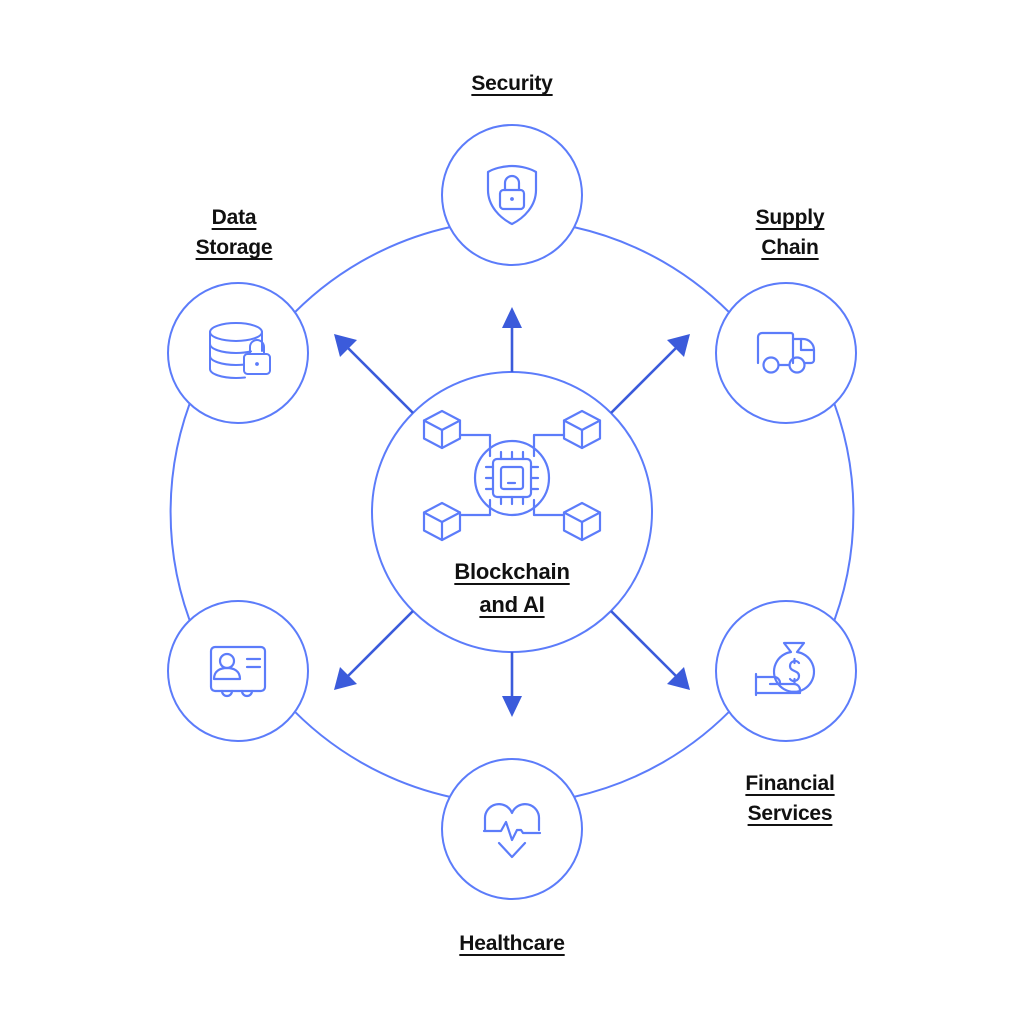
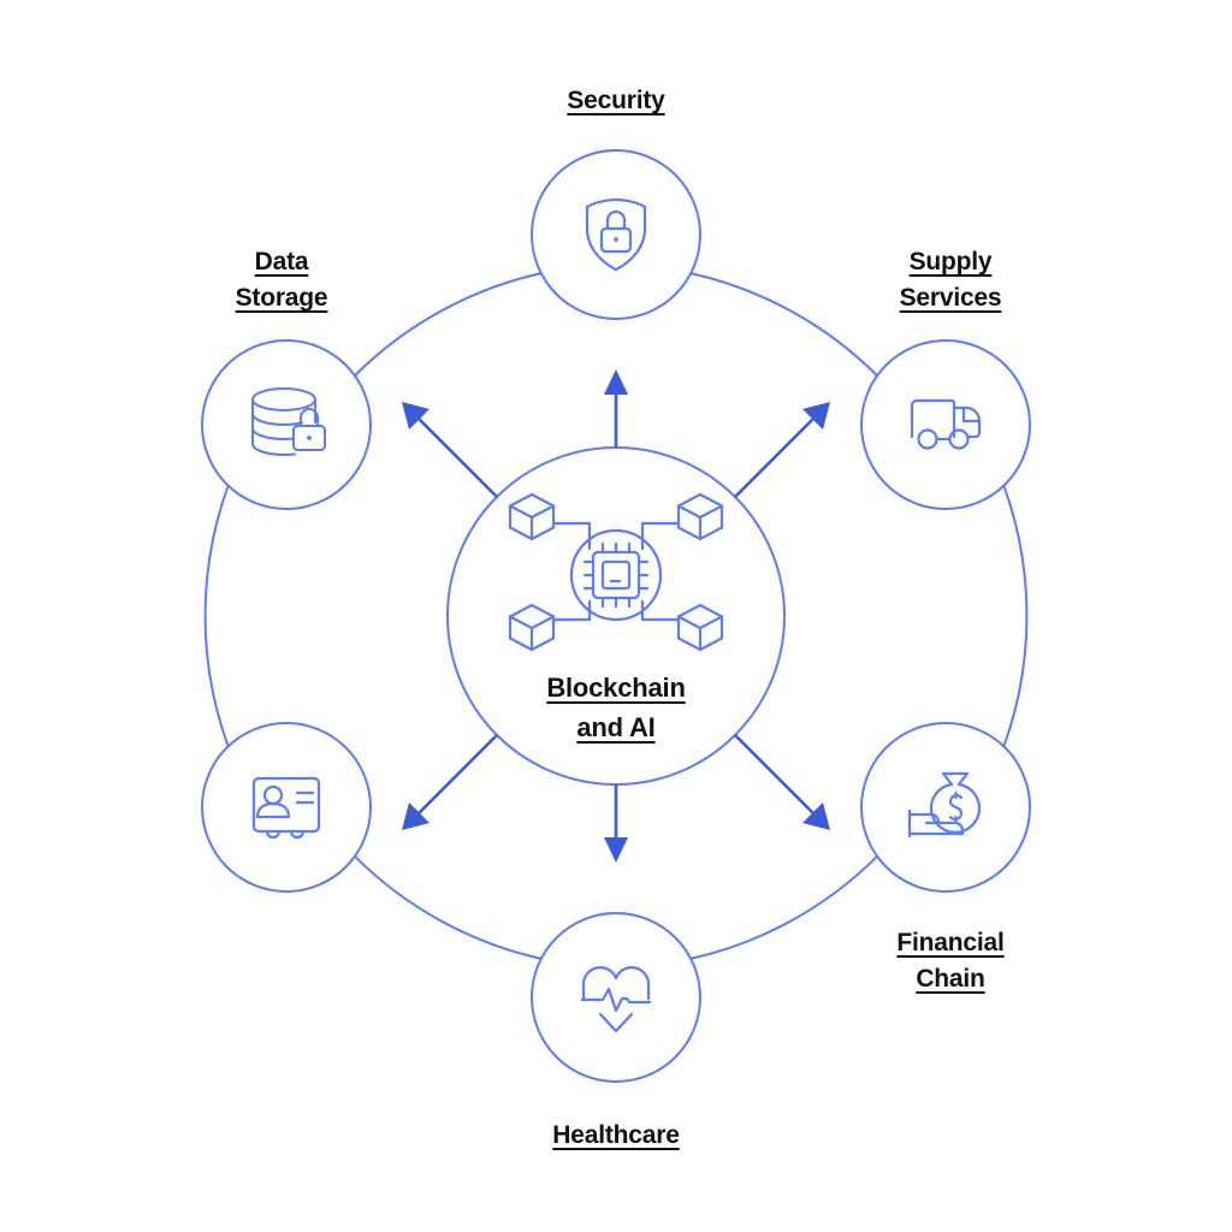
  Blockchain
  and AI
  Security
  Supply
- Chain
+ Services
  Financial
- Services
+ Chain
  Healthcare
  Data
  Storage
